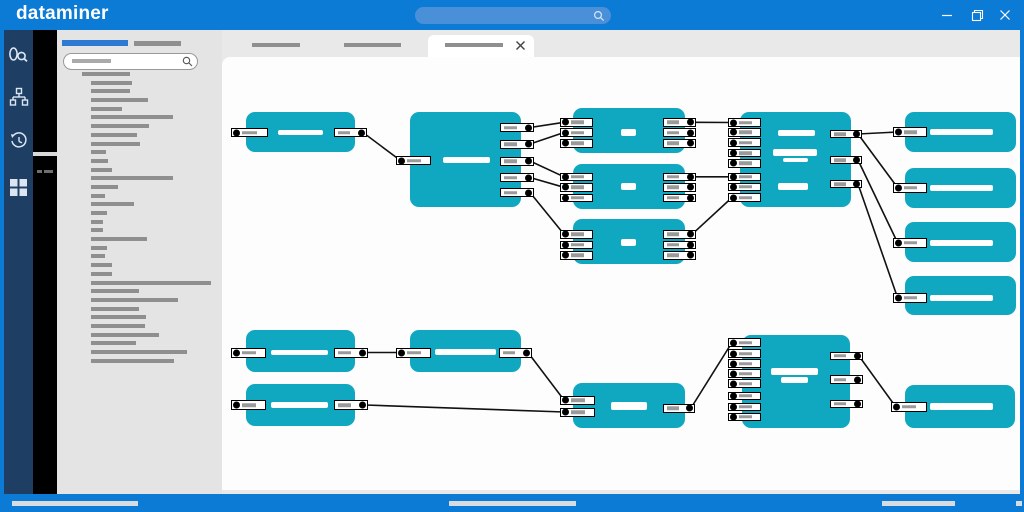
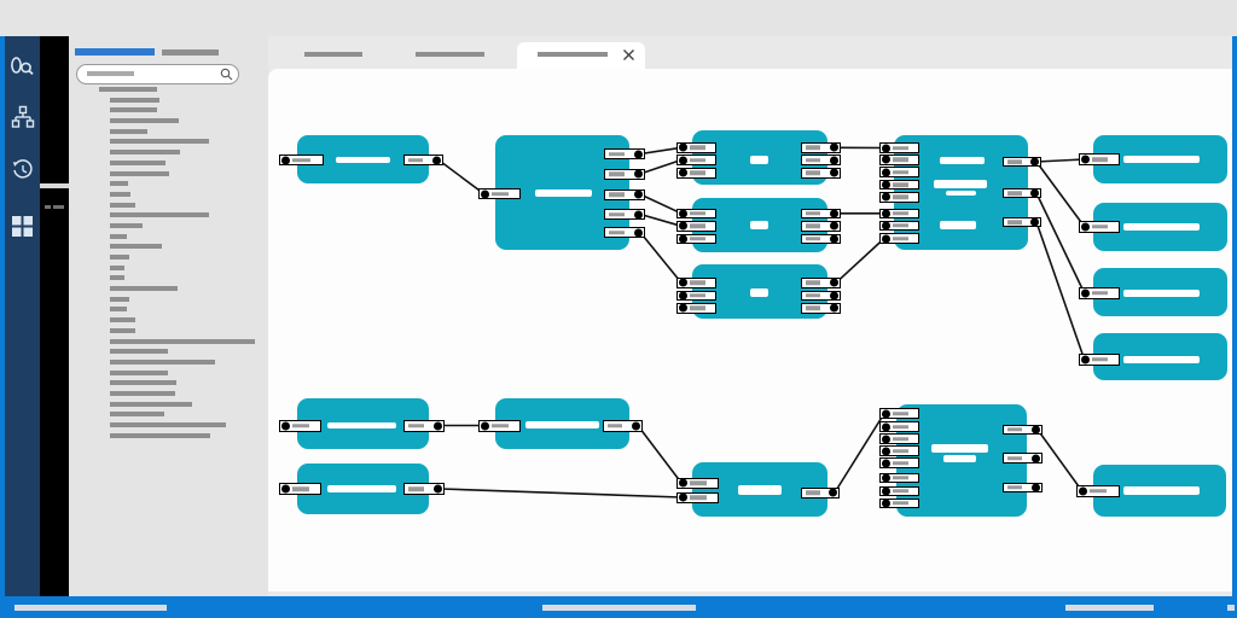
- dataminer
